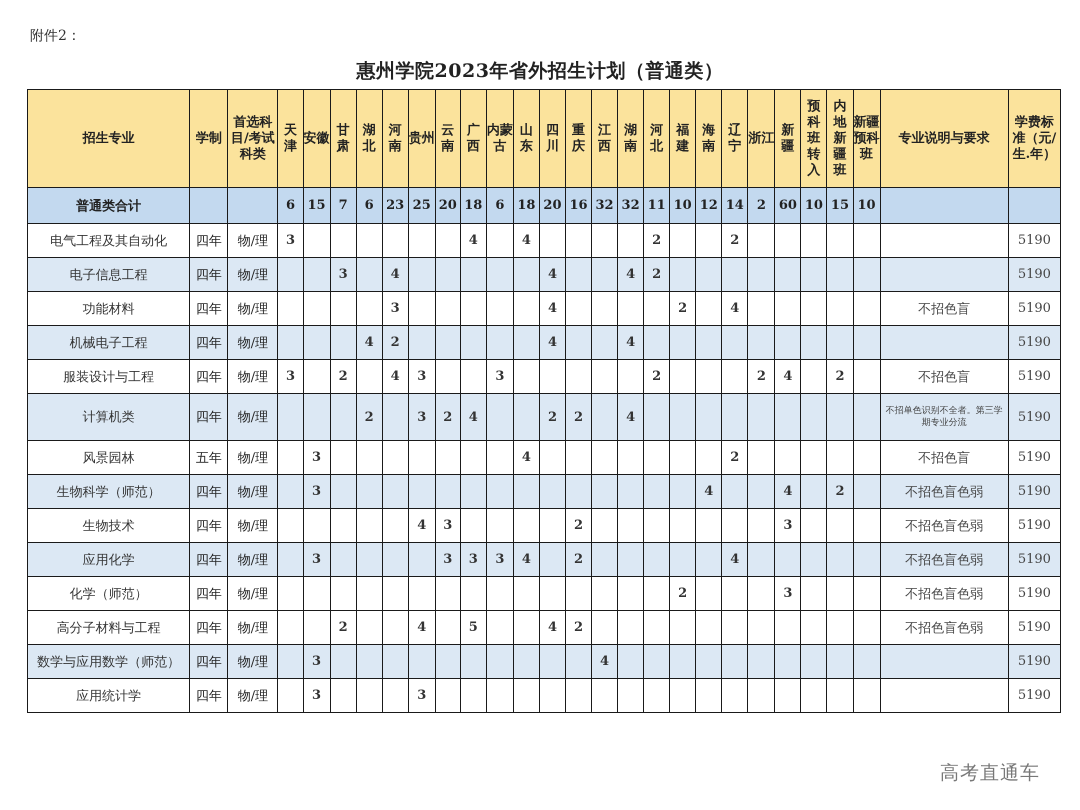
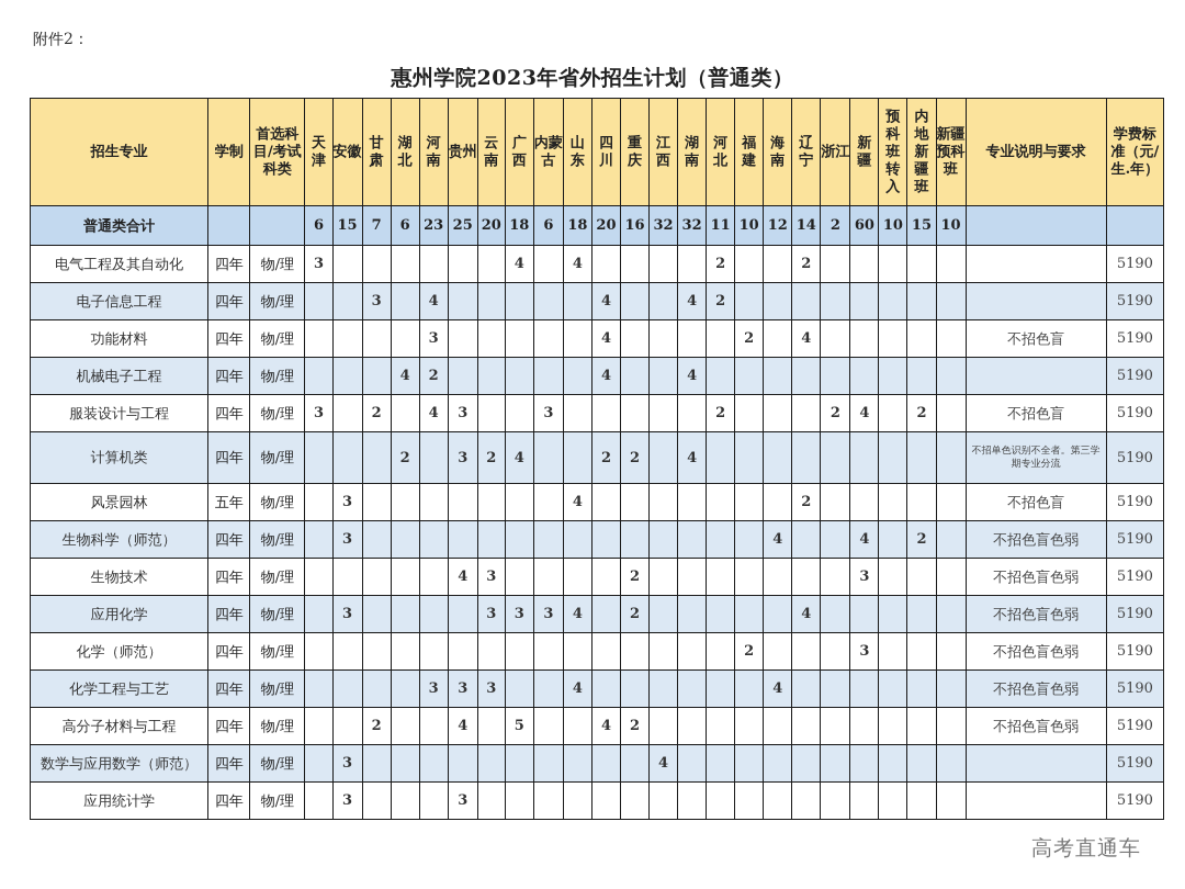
  附件2：
  惠州学院2023年省外招生计划（普通类）
  招生专业	学制	首选科目/考试科类	天津	安徽	甘肃	湖北	河南	贵州	云南	广西	内蒙古	山东	四川	重庆	江西	湖南	河北	福建	海南	辽宁	浙江	新疆	预科班转入	内地新疆班	新疆预科班	专业说明与要求	学费标准（元/生.年）
  普通类合计			6	15	7	6	23	25	20	18	6	18	20	16	32	32	11	10	12	14	2	60	10	15	10
  电气工程及其自动化	四年	物/理	3							4		4					2			2							5190
  电子信息工程	四年	物/理			3		4						4			4	2										5190
  功能材料	四年	物/理					3						4					2		4						不招色盲	5190
  机械电子工程	四年	物/理				4	2						4			4											5190
  服装设计与工程	四年	物/理	3		2		4	3			3						2				2	4		2		不招色盲	5190
  计算机类	四年	物/理				2		3	2	4			2	2		4										不招单色识别不全者。第三学期专业分流	5190
  风景园林	五年	物/理		3								4								2						不招色盲	5190
  生物科学（师范）	四年	物/理		3															4			4		2		不招色盲色弱	5190
  生物技术	四年	物/理						4	3					2								3				不招色盲色弱	5190
  应用化学	四年	物/理		3					3	3	3	4		2						4						不招色盲色弱	5190
  化学（师范）	四年	物/理																2				3				不招色盲色弱	5190
+ 化学工程与工艺	四年	物/理					3	3	3			4							4							不招色盲色弱	5190
  高分子材料与工程	四年	物/理			2			4		5			4	2												不招色盲色弱	5190
  数学与应用数学（师范）	四年	物/理		3											4												5190
  应用统计学	四年	物/理		3				3																			5190
  高考直通车
